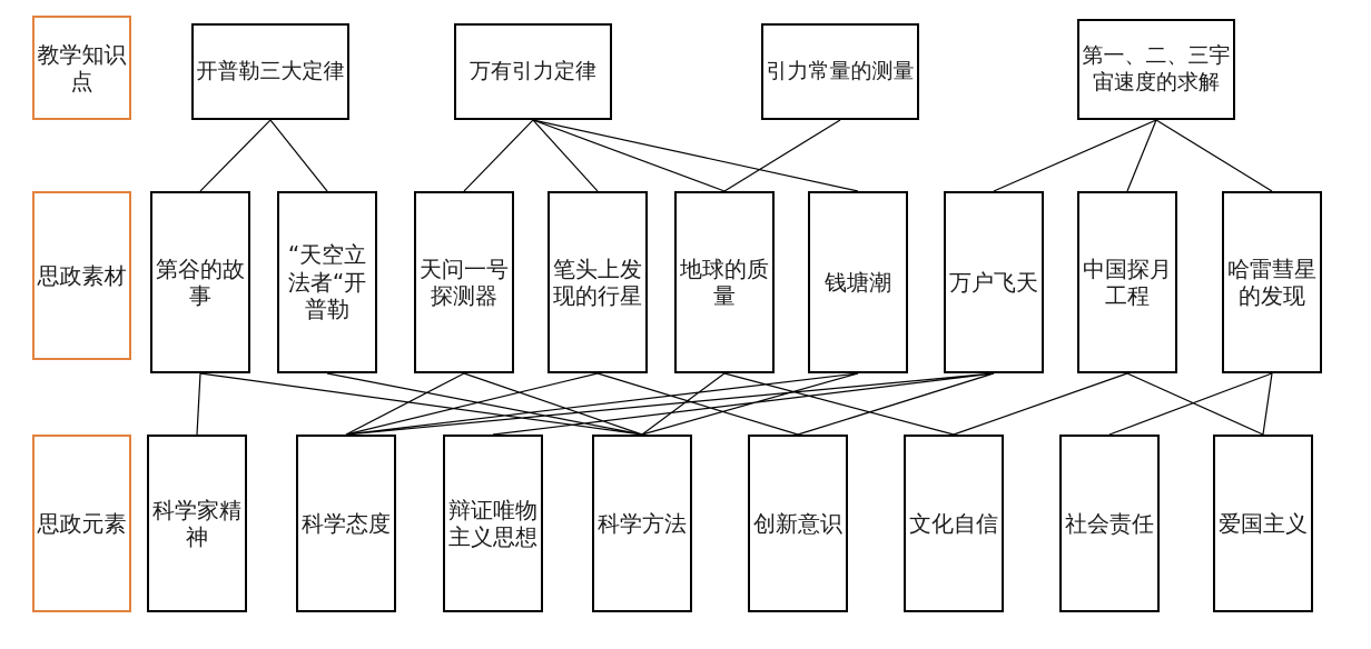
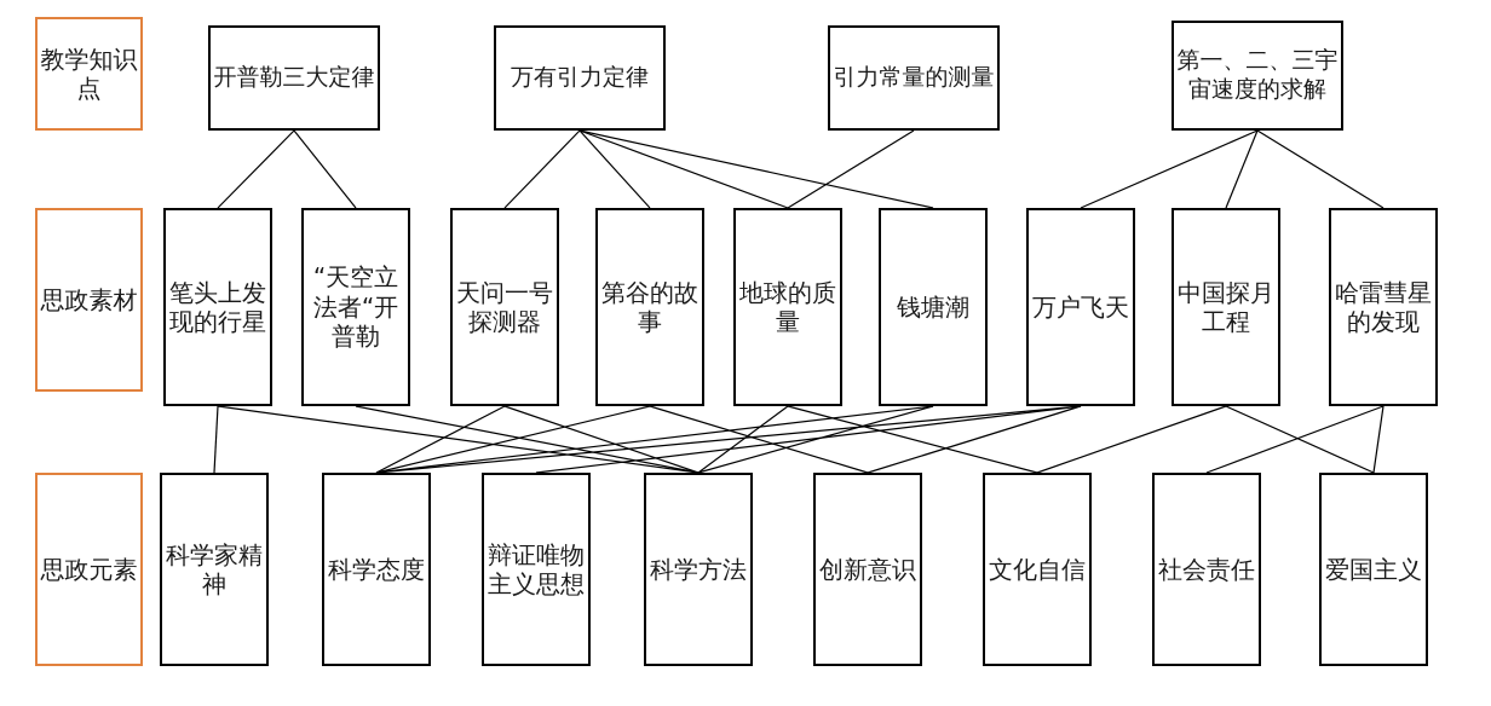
  教学知识点
  思政素材
  思政元素
  开普勒三大定律
  万有引力定律
  引力常量的测量
  第一、二、三宇宙速度的求解
- 第谷的故事
+ 笔头上发现的行星
  “天空立法者“开普勒
  天问一号探测器
- 笔头上发现的行星
+ 第谷的故事
  地球的质量
  钱塘潮
  万户飞天
  中国探月工程
  哈雷彗星的发现
  科学家精神
  科学态度
  辩证唯物主义思想
  科学方法
  创新意识
  文化自信
  社会责任
  爱国主义
